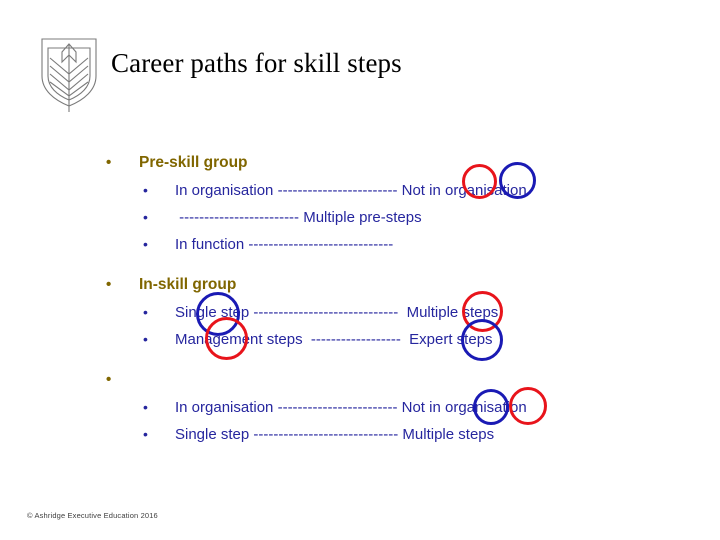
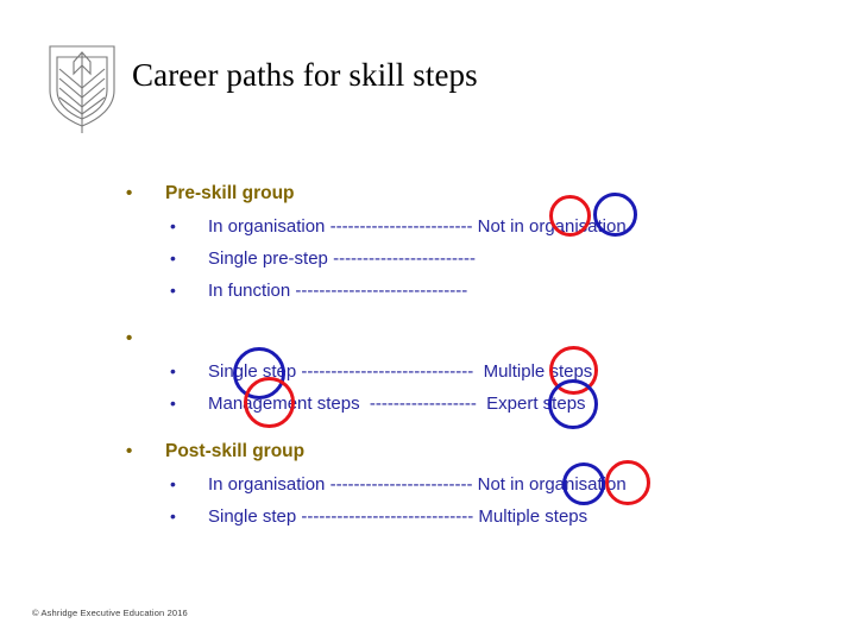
  Career paths for skill steps
  •
  Pre-skill group
  •
  In organisation
  ------------------------
  Not in organisation
  •
+ Single pre-step
  ------------------------
- Multiple pre-steps
  •
  In function
  -----------------------------
  •
- In-skill group
  •
  Single step
  -----------------------------
  Multiple steps
  •
  Management steps
  ------------------
  Expert steps
  •
+ Post-skill group
  •
  In organisation
  ------------------------
  Not in organisation
  •
  Single step
  -----------------------------
  Multiple steps
  © Ashridge Executive Education 2016
